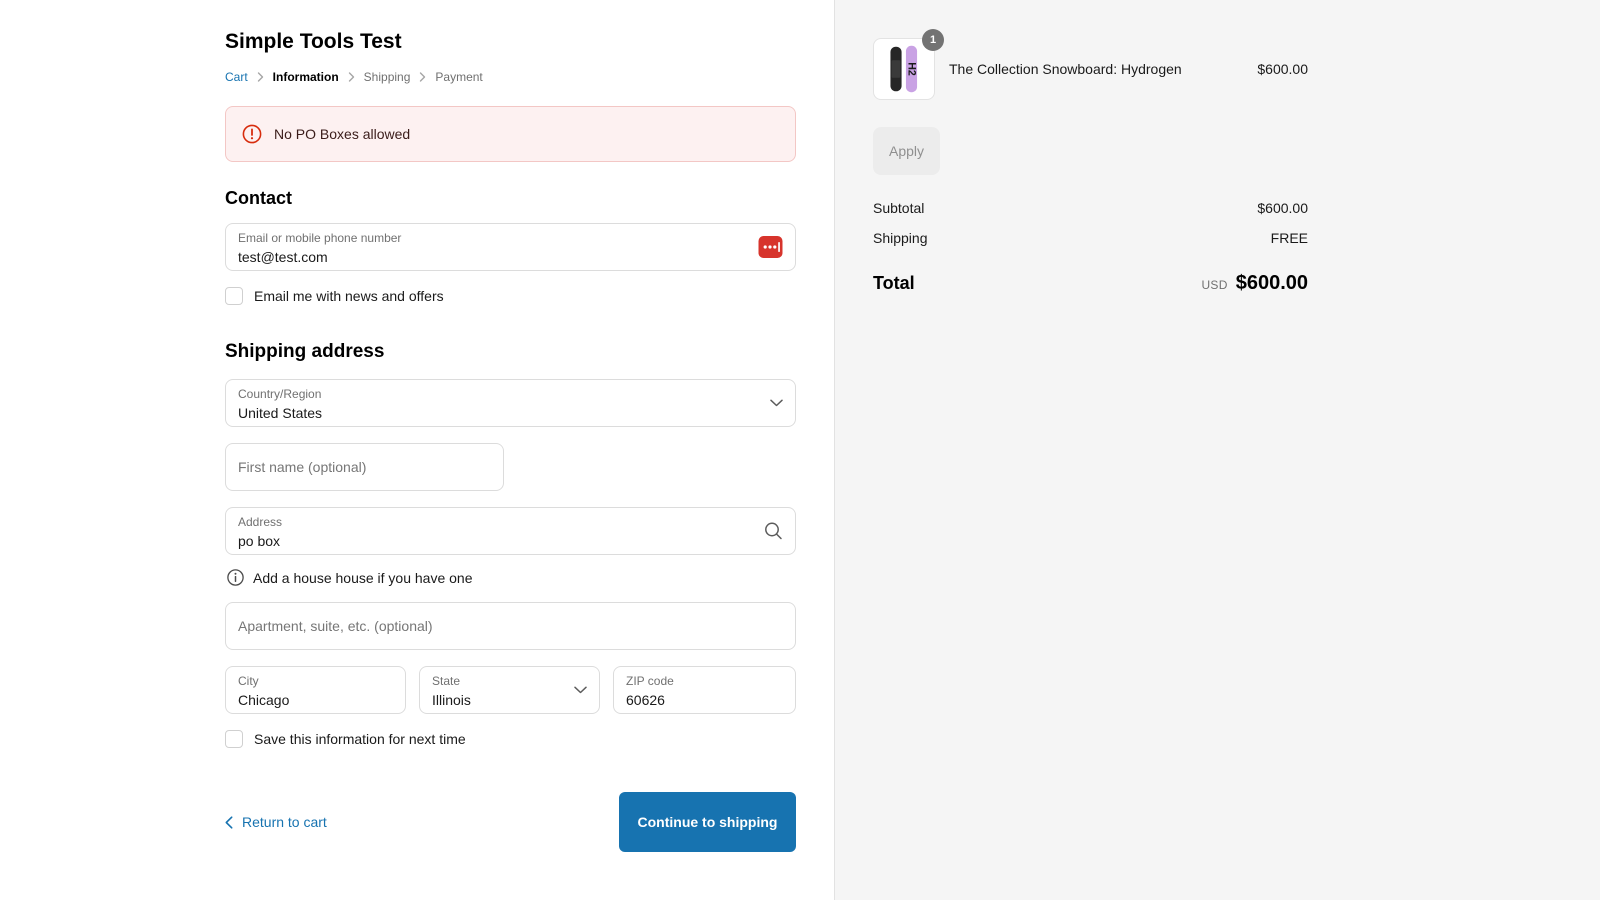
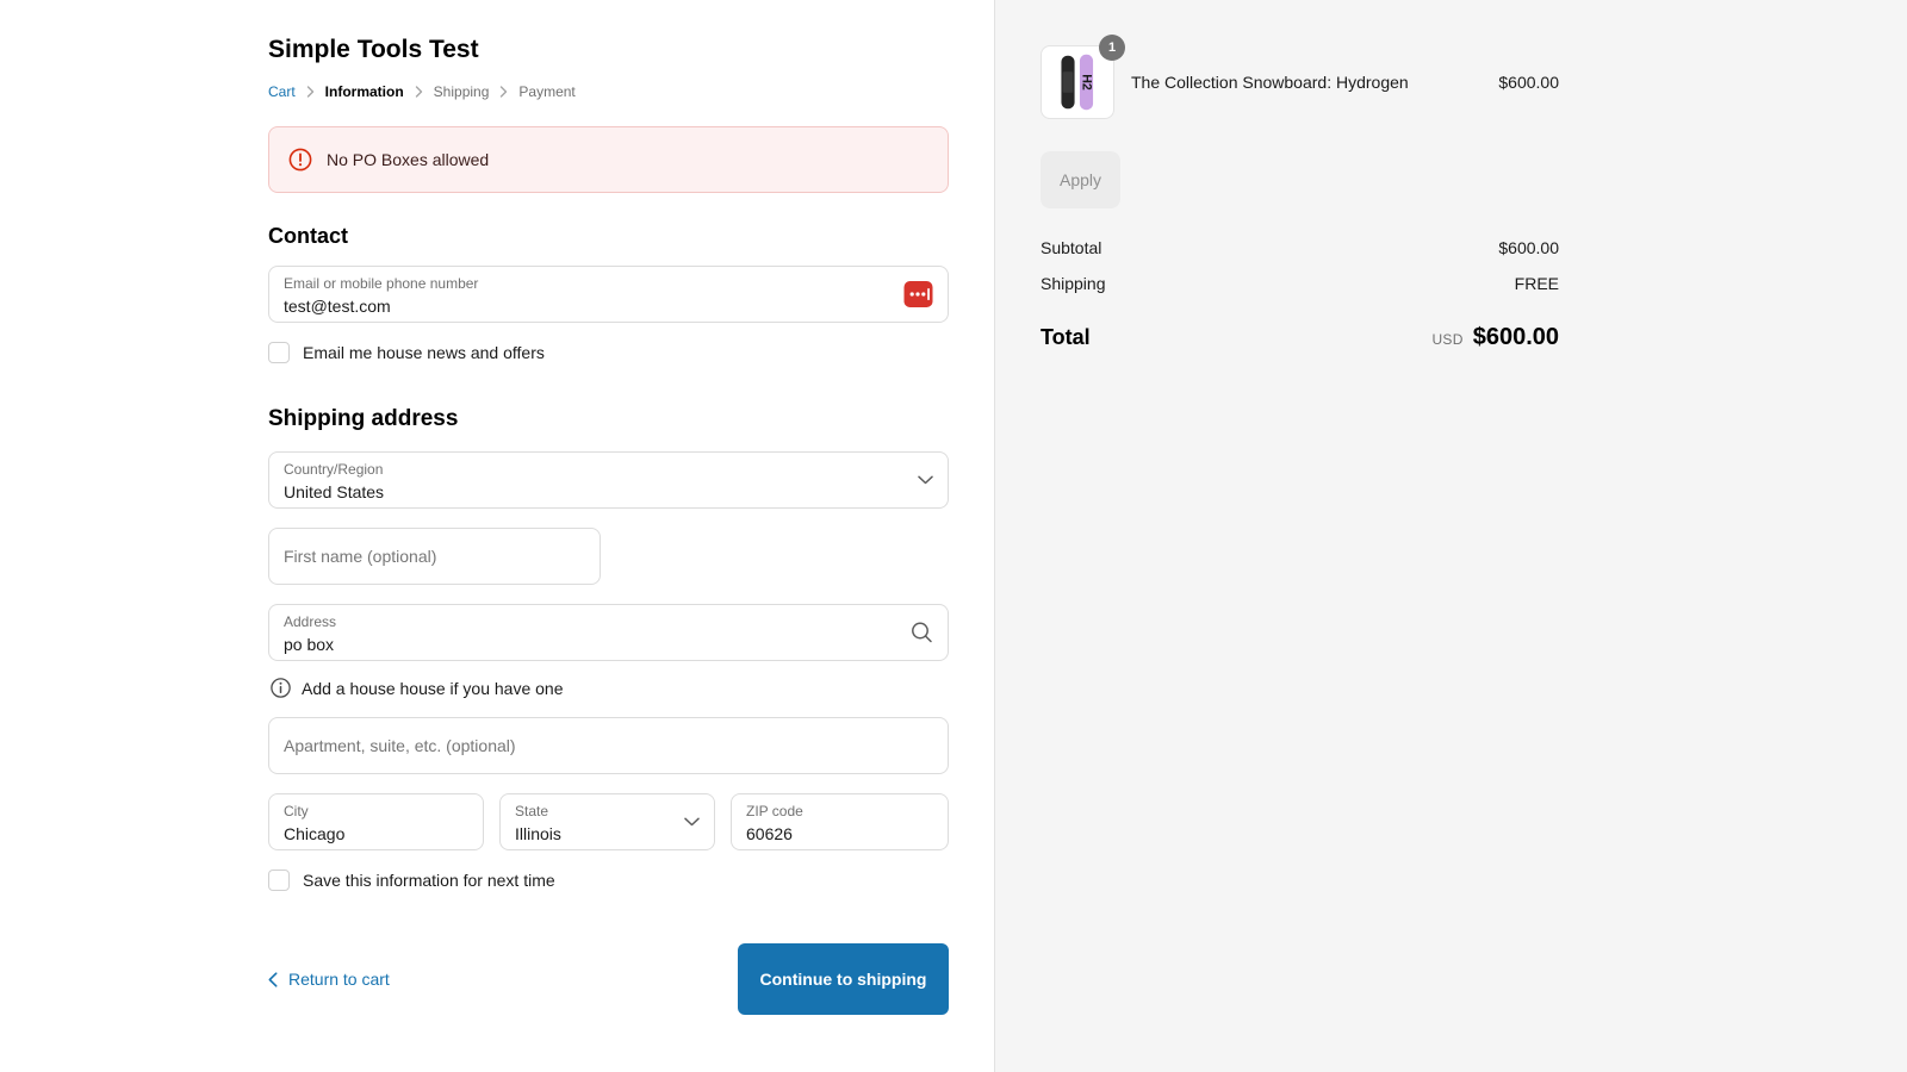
  Simple Tools Test
  Cart
  Information
  Shipping
  Payment
  No PO Boxes allowed
  Contact
  Email or mobile phone number
  test@test.com
- Email me with news and offers
+ Email me house news and offers
  Shipping address
  Country/Region
  United States
  First name (optional)
  Address
  po box
  Add a house house if you have one
  Apartment, suite, etc. (optional)
  City
  Chicago
  State
  Illinois
  ZIP code
  60626
  Save this information for next time
  Return to cart
  Continue to shipping
  1
  The Collection Snowboard: Hydrogen
  $600.00
  Apply
  Subtotal
  $600.00
  Shipping
  FREE
  Total
  USD
  $600.00
